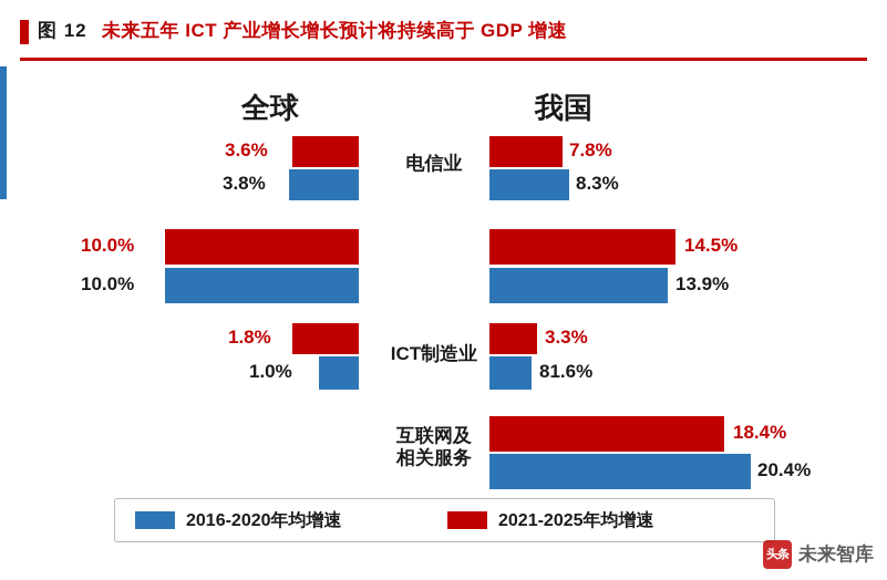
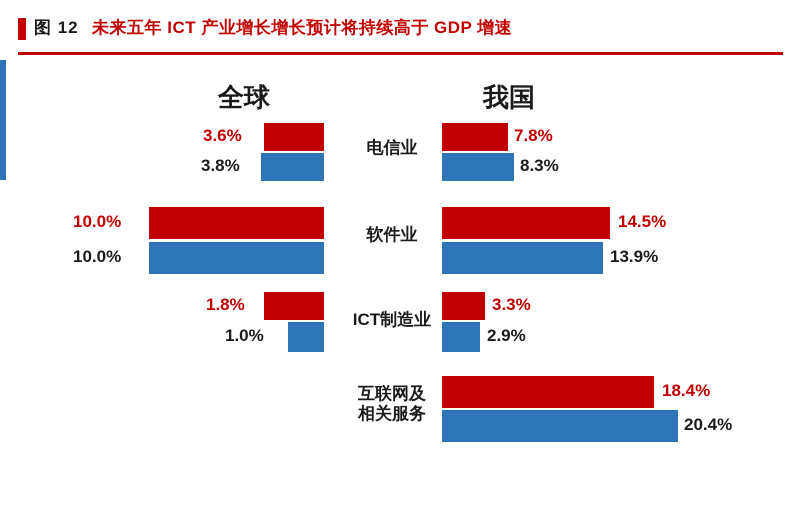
  图 12
  未来五年 ICT 产业增长增长预计将持续高于 GDP 增速
  全球
  我国
  电信业
  3.6%
  3.8%
  7.8%
  8.3%
+ 软件业
  10.0%
  10.0%
  14.5%
  13.9%
  ICT制造业
  1.8%
  1.0%
  3.3%
- 81.6%
+ 2.9%
  互联网及
  相关服务
  18.4%
  20.4%
- 2016-2020年均增速
- 2021-2025年均增速
- 头条
- 未来智库
